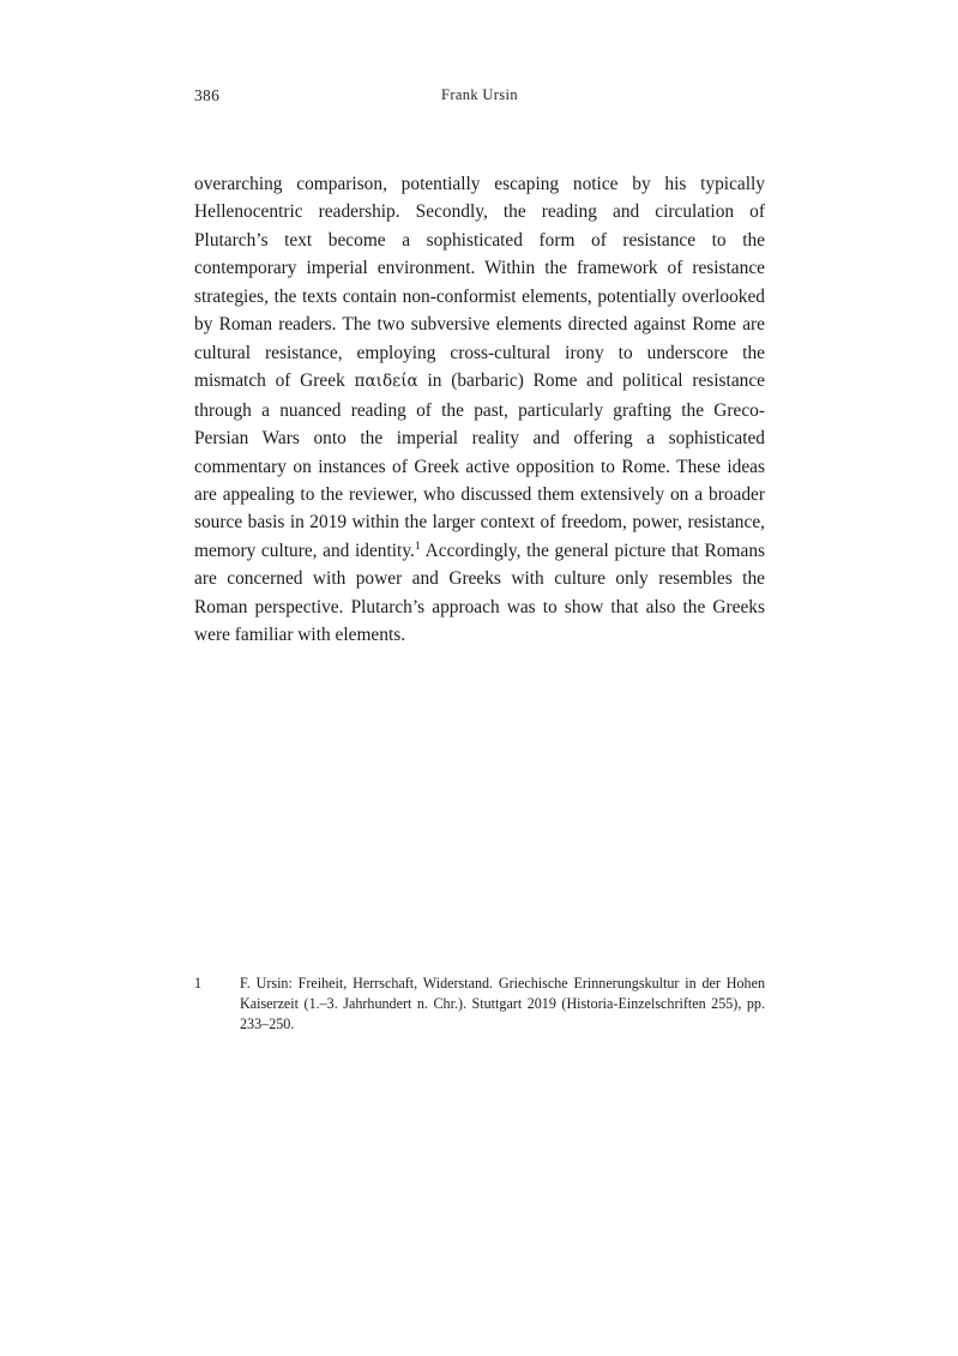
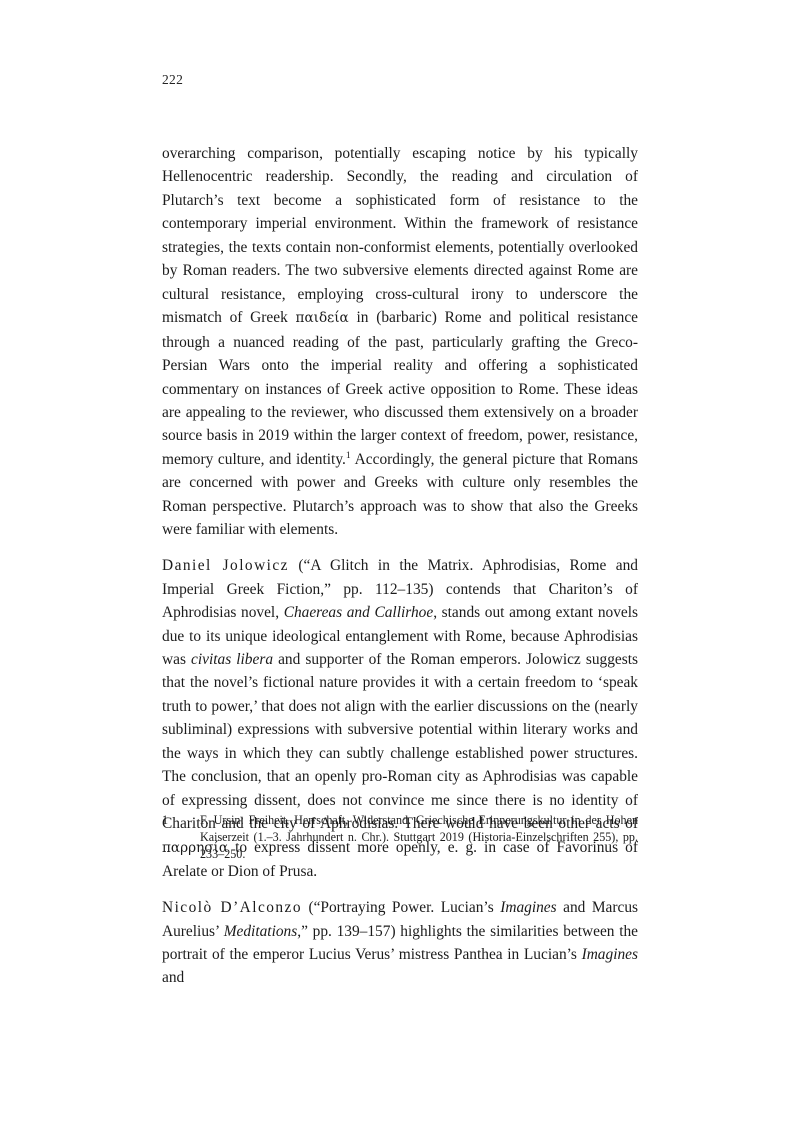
- 386
+ 222
- Frank Ursin
  overarching comparison, potentially escaping notice by his typically Hellenocentric readership. Secondly, the reading and circulation of Plutarch’s text become a sophisticated form of resistance to the contemporary imperial environment. Within the framework of resistance strategies, the texts contain non-conformist elements, potentially overlooked by Roman readers. The two subversive elements directed against Rome are cultural resistance, employing cross-cultural irony to underscore the mismatch of Greek παιδεία in (barbaric) Rome and political resistance through a nuanced reading of the past, particularly grafting the Greco-Persian Wars onto the imperial reality and offering a sophisticated commentary on instances of Greek active opposition to Rome. These ideas are appealing to the reviewer, who discussed them extensively on a broader source basis in 2019 within the larger context of freedom, power, resistance, memory culture, and identity.1 Accordingly, the general picture that Romans are concerned with power and Greeks with culture only resembles the Roman perspective. Plutarch’s approach was to show that also the Greeks were familiar with elements.
+ Daniel Jolowicz (“A Glitch in the Matrix. Aphrodisias, Rome and Imperial Greek Fiction,” pp. 112–135) contends that Chariton’s of Aphrodisias novel, Chaereas and Callirhoe, stands out among extant novels due to its unique ideological entanglement with Rome, because Aphrodisias was civitas libera and supporter of the Roman emperors. Jolowicz suggests that the novel’s fictional nature provides it with a certain freedom to ‘speak truth to power,’ that does not align with the earlier discussions on the (nearly subliminal) expressions with subversive potential within literary works and the ways in which they can subtly challenge established power structures. The conclusion, that an openly pro-Roman city as Aphrodisias was capable of expressing dissent, does not convince me since there is no identity of Chariton and the city of Aphrodisias. There would have been other acts of παρρησία to express dissent more openly, e. g. in case of Favorinus of Arelate or Dion of Prusa.
+ Nicolò D’Alconzo (“Portraying Power. Lucian’s Imagines and Marcus Aurelius’ Meditations,” pp. 139–157) highlights the similarities between the portrait of the emperor Lucius Verus’ mistress Panthea in Lucian’s Imagines and
  1
  F. Ursin: Freiheit, Herrschaft, Widerstand. Griechische Erinnerungskultur in der Hohen Kaiserzeit (1.–3. Jahrhundert n. Chr.). Stuttgart 2019 (Historia-Einzelschriften 255), pp. 233–250.
